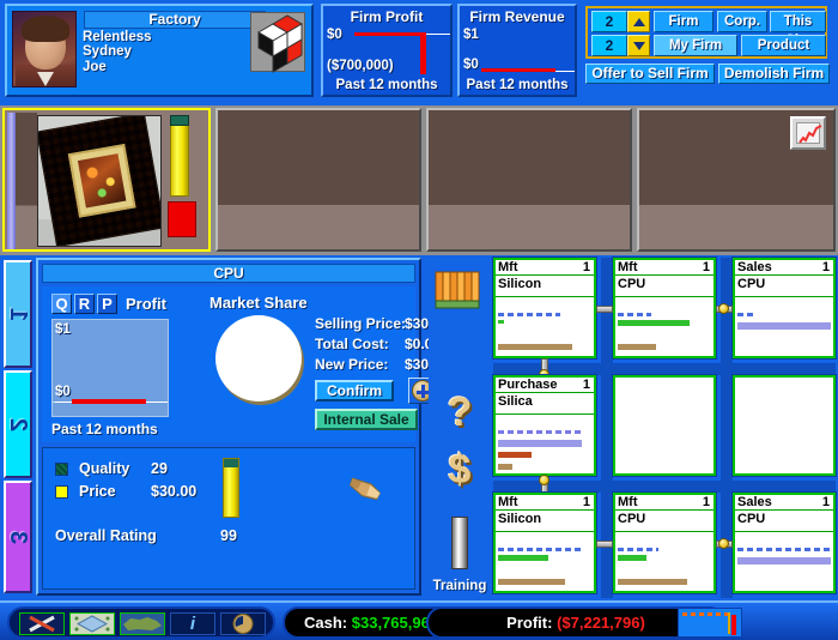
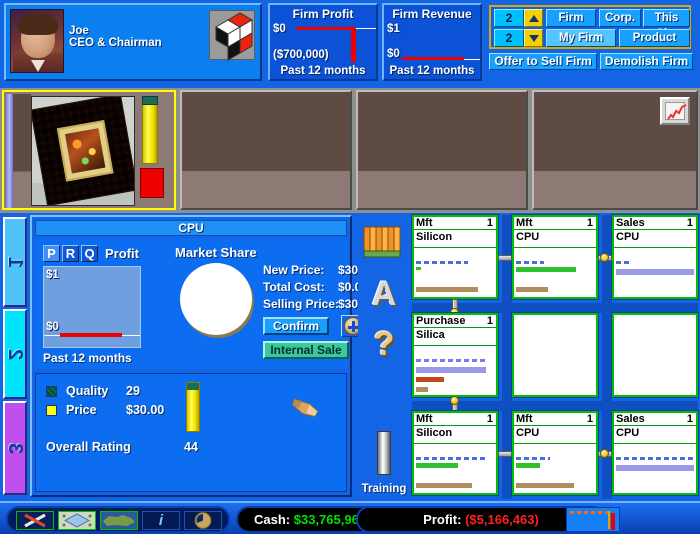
- Factory
- Relentless
- Sydney
  Joe
+ CEO & Chairman
  Firm Profit
  $0
  ($700,000)
  Past 12 months
  Firm Revenue
  $1
  $0
  Past 12 months
  2
  Firm
  Corp.
  2
  My Firm
  Product
  Offer to Sell Firm
  Demolish Firm
  CPU
- Q
+ P
  R
- P
+ Q
  Profit
  $1
  $0
  Past 12 months
  Market Share
- Selling Price:
+ New Price:
  Total Cost:
- New Price:
+ Selling Price:
  Confirm
  Internal Sale
  Quality
  29
  Price
  $30.00
  Overall Rating
- 99
+ 44
+ A
  ?
- $
  Training
  Mft
  1
  Silicon
  Mft
  1
  CPU
  Sales
  1
  CPU
  Purchase
  1
  Silica
  Mft
  1
  Silicon
  Mft
  1
  CPU
  Sales
  1
  CPU
  i
  Cash: $33,765,9
- Profit: ($7,221,796)
+ Profit: ($5,166,463)
